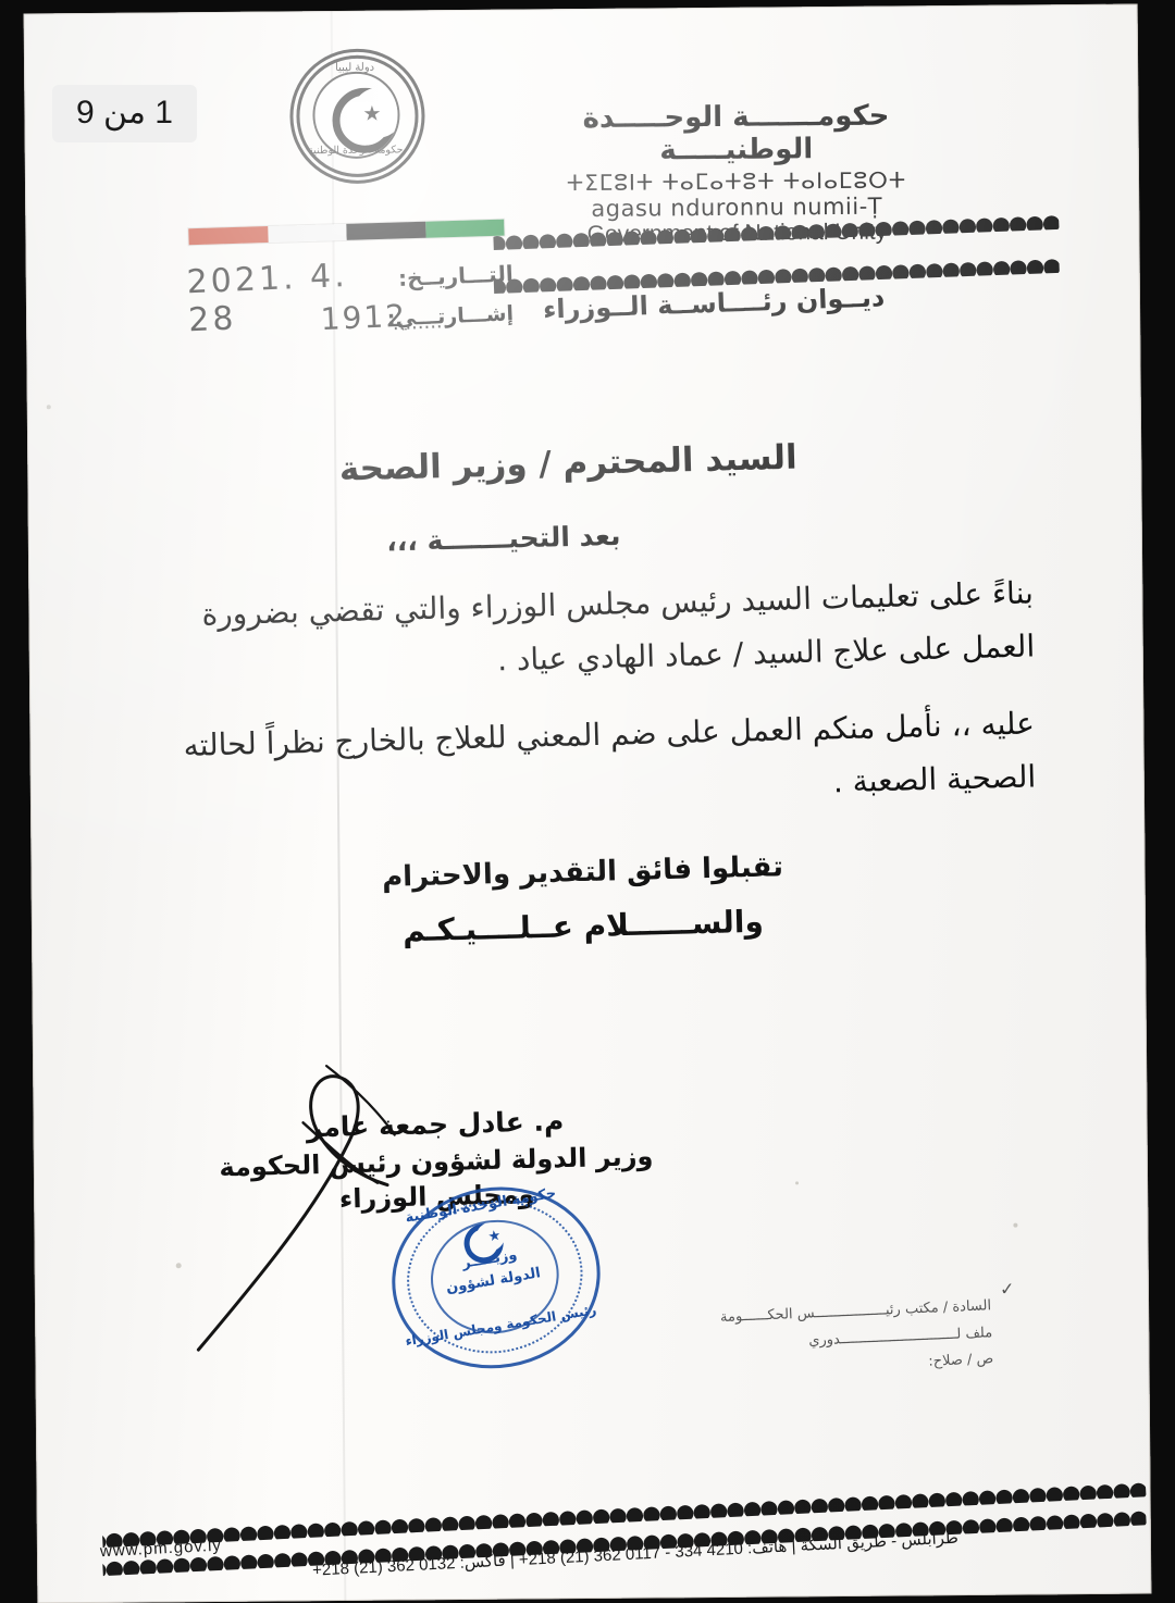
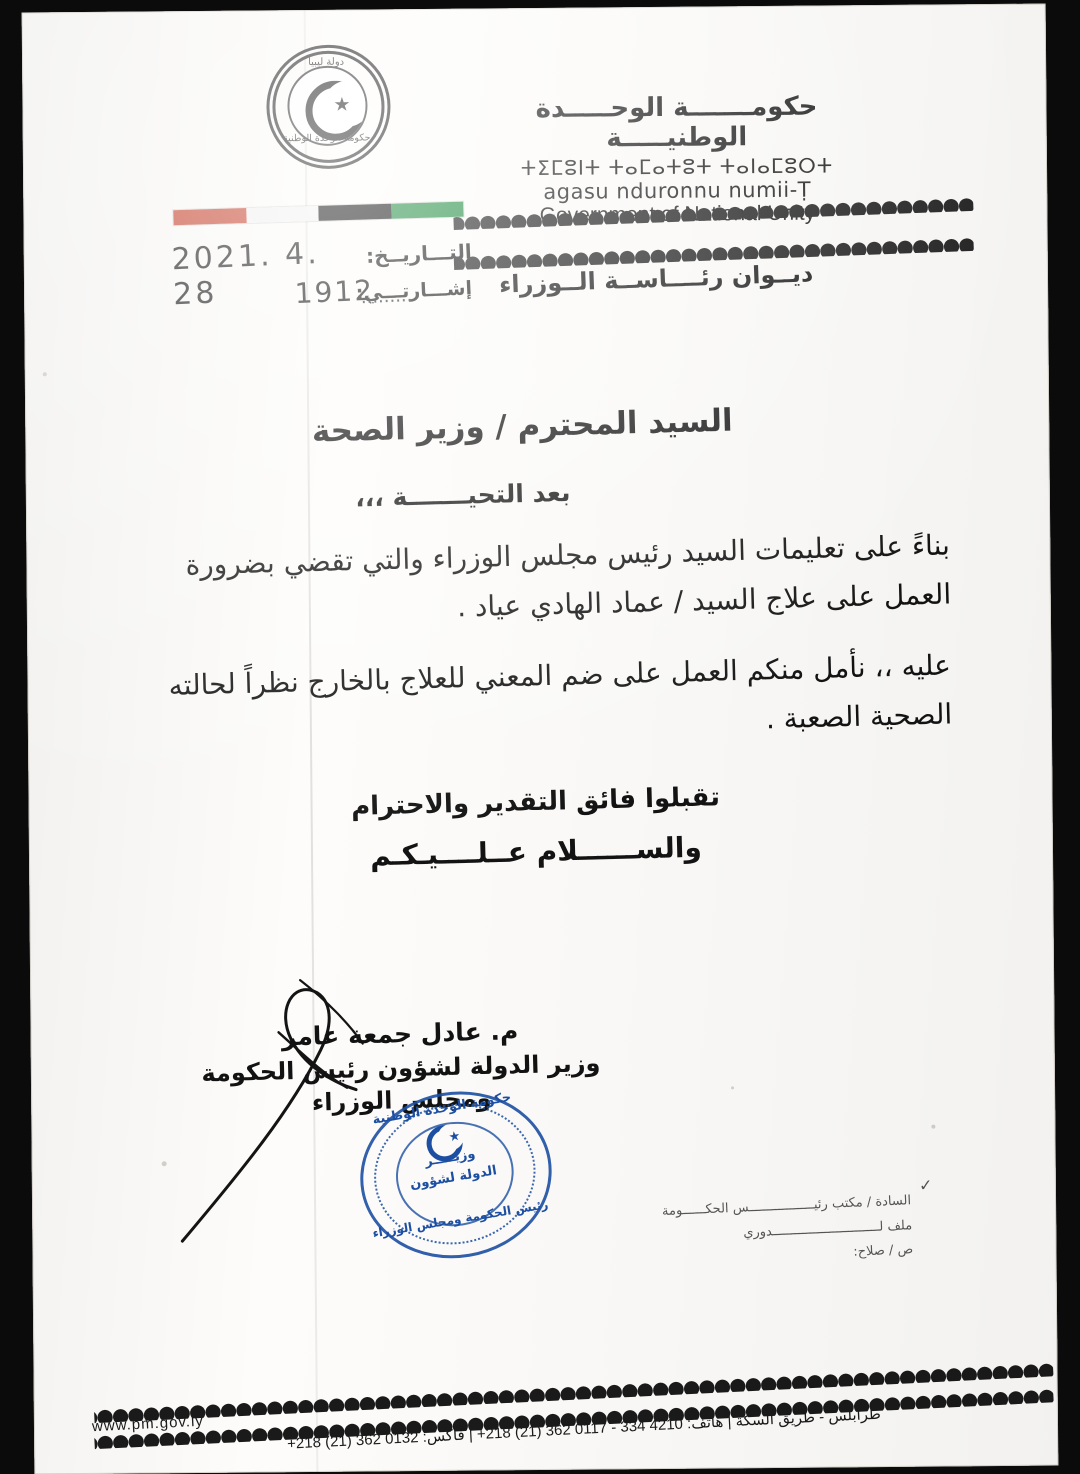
- 1 من 9
